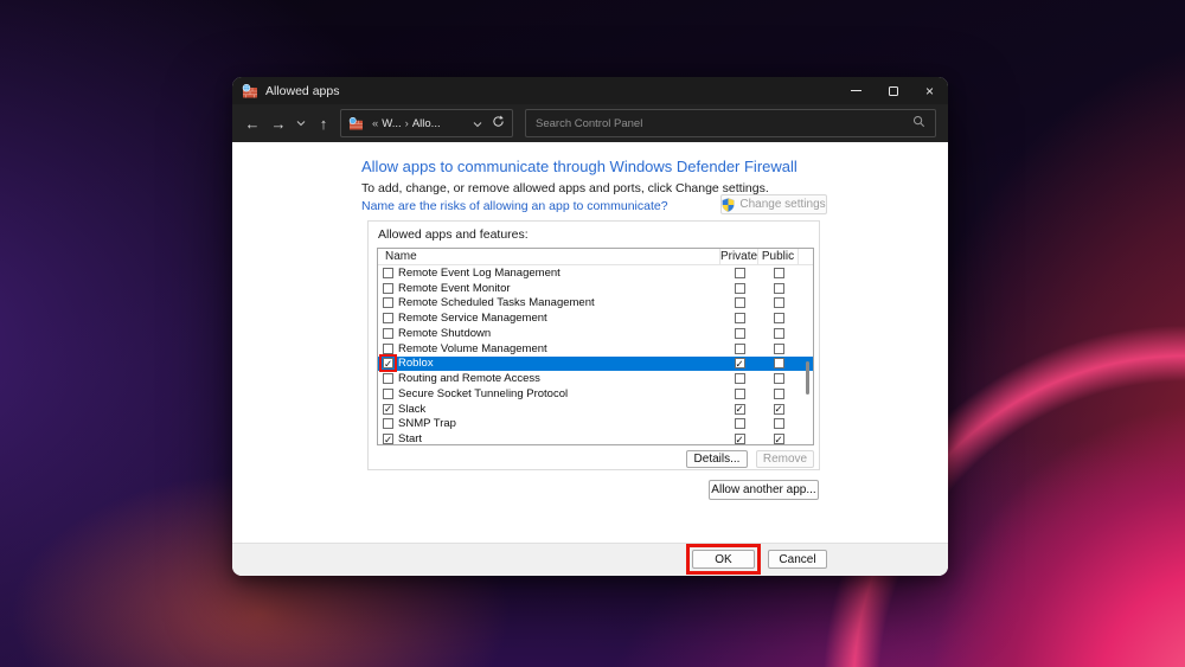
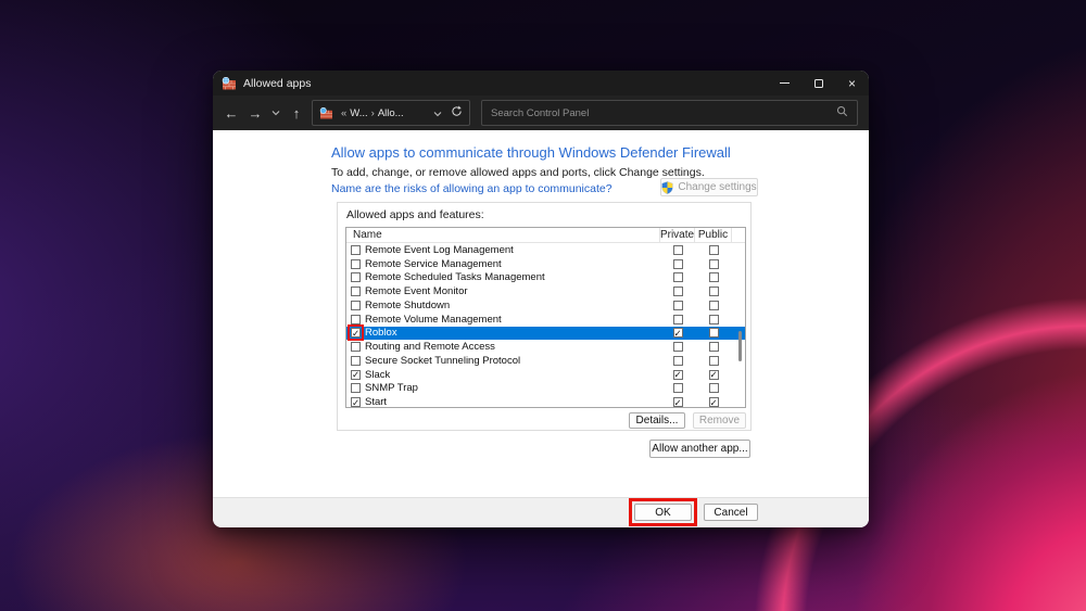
  Allowed apps
  ×
  ←
  →
  ↑
  «
  W...
  ›
  Allo...
  Search Control Panel
  Allow apps to communicate through Windows Defender Firewall
  To add, change, or remove allowed apps and ports, click Change settings.
  Name are the risks of allowing an app to communicate?
  Change settings
  Allowed apps and features:
  Name
  Private
  Public
  Remote Event Log Management
- Remote Event Monitor
+ Remote Service Management
  Remote Scheduled Tasks Management
- Remote Service Management
+ Remote Event Monitor
  Remote Shutdown
  Remote Volume Management
  ✓
  Roblox
  ✓
  Routing and Remote Access
  Secure Socket Tunneling Protocol
  ✓
  Slack
  ✓
  ✓
  SNMP Trap
  ✓
  Start
  ✓
  ✓
  Details...
  Remove
  Allow another app...
  OK
  Cancel
